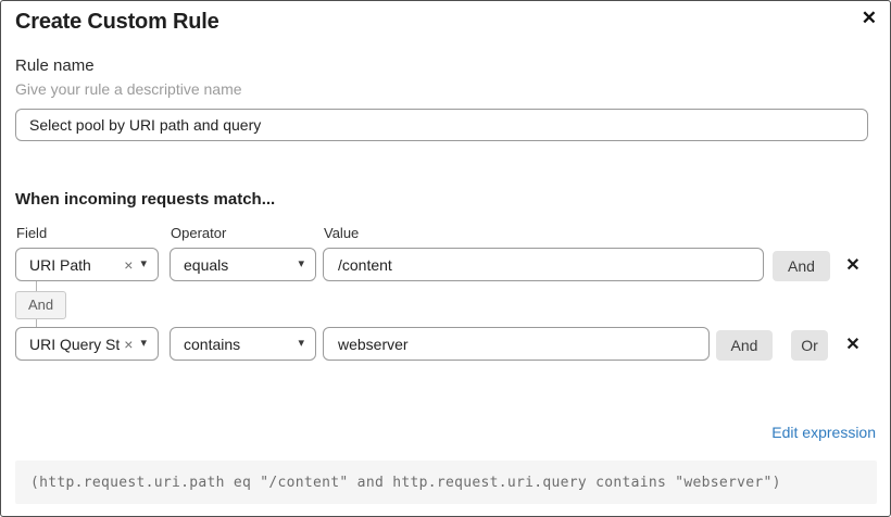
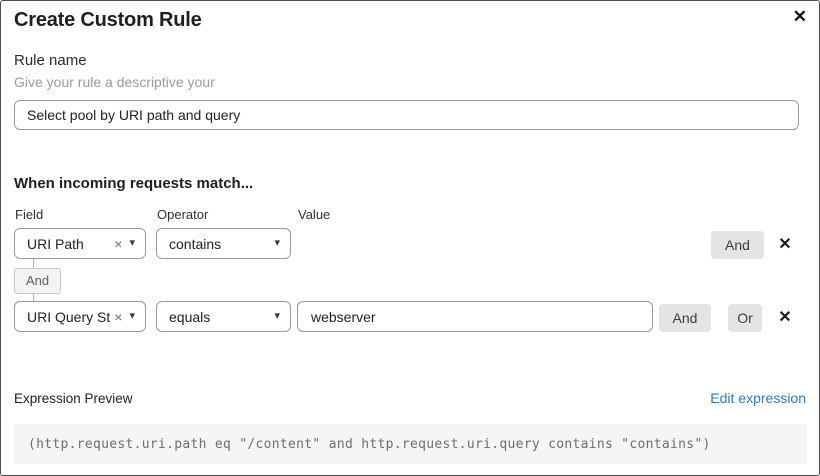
  Create Custom Rule
  ✕
  Rule name
- Give your rule a descriptive name
+ Give your rule a descriptive your
  Select pool by URI path and query
  When incoming requests match...
  Field
  Operator
  Value
  URI Path
  ×
  ▾
- equals
+ contains
  ▾
- /content
  And
  ✕
  And
  URI Query St
  ×
  ▾
- contains
+ equals
  ▾
  webserver
  And
  Or
  ✕
+ Expression Preview
  Edit expression
- (http.request.uri.path eq "/content" and http.request.uri.query contains "webserver")
+ (http.request.uri.path eq "/content" and http.request.uri.query contains "contains")
